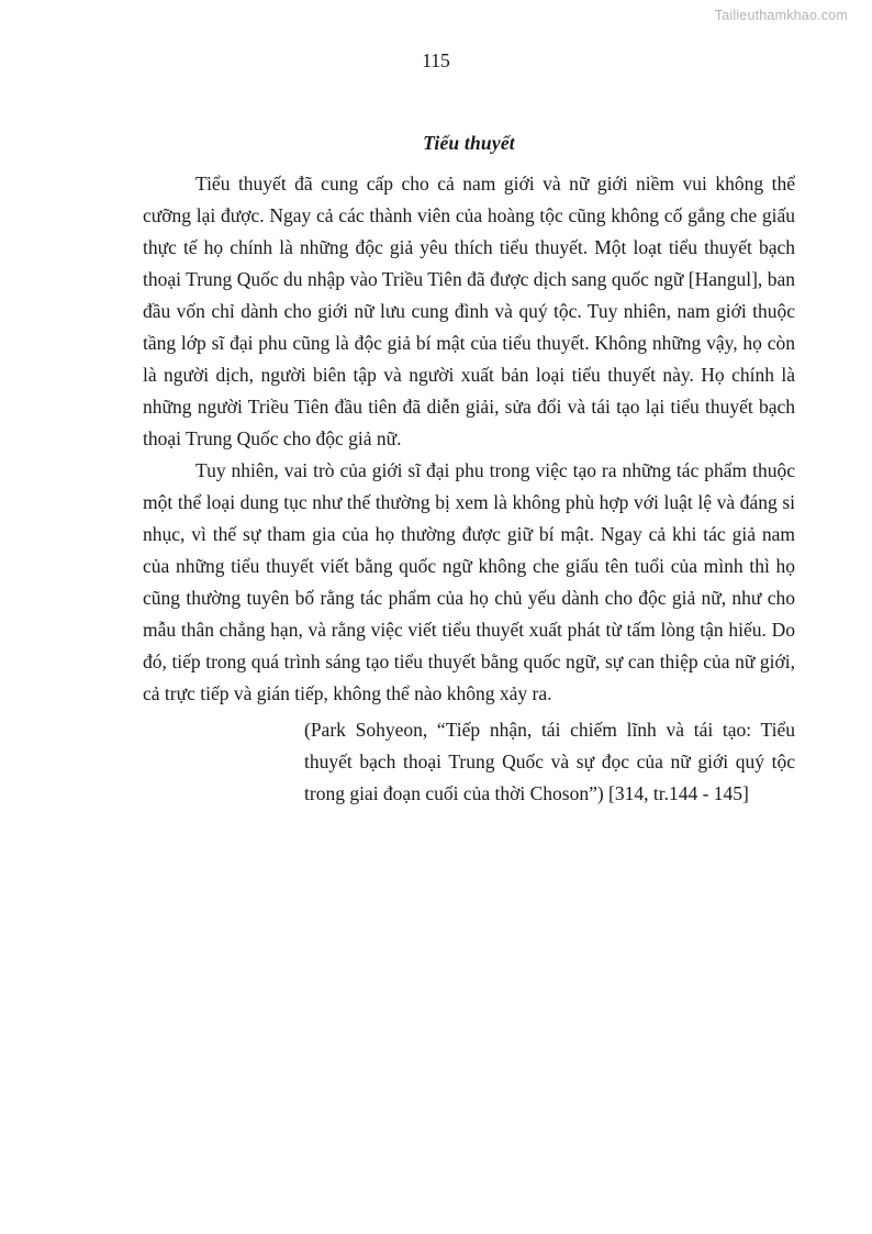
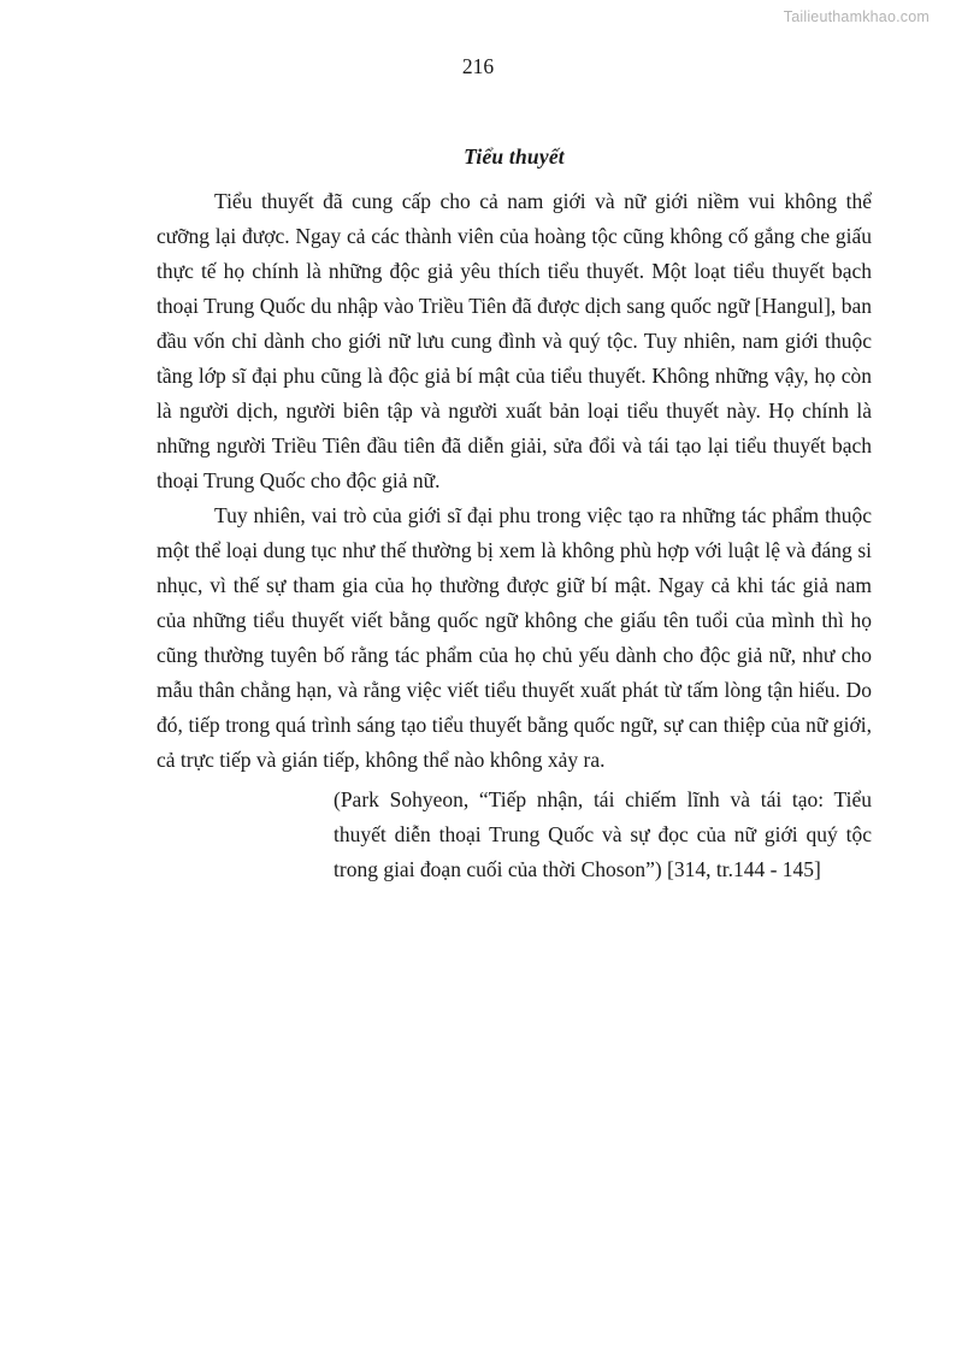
  Tailieuthamkhao.com
- 115
+ 216
  Tiểu thuyết
  Tiểu thuyết đã cung cấp cho cả nam giới và nữ giới niềm vui không thể cưỡng lại được. Ngay cả các thành viên của hoàng tộc cũng không cố gắng che giấu thực tế họ chính là những độc giả yêu thích tiểu thuyết. Một loạt tiểu thuyết bạch thoại Trung Quốc du nhập vào Triều Tiên đã được dịch sang quốc ngữ [Hangul], ban đầu vốn chỉ dành cho giới nữ lưu cung đình và quý tộc. Tuy nhiên, nam giới thuộc tầng lớp sĩ đại phu cũng là độc giả bí mật của tiểu thuyết. Không những vậy, họ còn là người dịch, người biên tập và người xuất bản loại tiểu thuyết này. Họ chính là những người Triều Tiên đầu tiên đã diễn giải, sửa đổi và tái tạo lại tiểu thuyết bạch thoại Trung Quốc cho độc giả nữ.
  Tuy nhiên, vai trò của giới sĩ đại phu trong việc tạo ra những tác phẩm thuộc một thể loại dung tục như thế thường bị xem là không phù hợp với luật lệ và đáng si nhục, vì thế sự tham gia của họ thường được giữ bí mật. Ngay cả khi tác giả nam của những tiểu thuyết viết bằng quốc ngữ không che giấu tên tuổi của mình thì họ cũng thường tuyên bố rằng tác phẩm của họ chủ yếu dành cho độc giả nữ, như cho mẫu thân chẳng hạn, và rằng việc viết tiểu thuyết xuất phát từ tấm lòng tận hiếu. Do đó, tiếp trong quá trình sáng tạo tiểu thuyết bằng quốc ngữ, sự can thiệp của nữ giới, cả trực tiếp và gián tiếp, không thể nào không xảy ra.
- (Park Sohyeon, “Tiếp nhận, tái chiếm lĩnh và tái tạo: Tiểu thuyết bạch thoại Trung Quốc và sự đọc của nữ giới quý tộc trong giai đoạn cuối của thời Choson”) [314, tr.144 - 145]
+ (Park Sohyeon, “Tiếp nhận, tái chiếm lĩnh và tái tạo: Tiểu thuyết diễn thoại Trung Quốc và sự đọc của nữ giới quý tộc trong giai đoạn cuối của thời Choson”) [314, tr.144 - 145]
